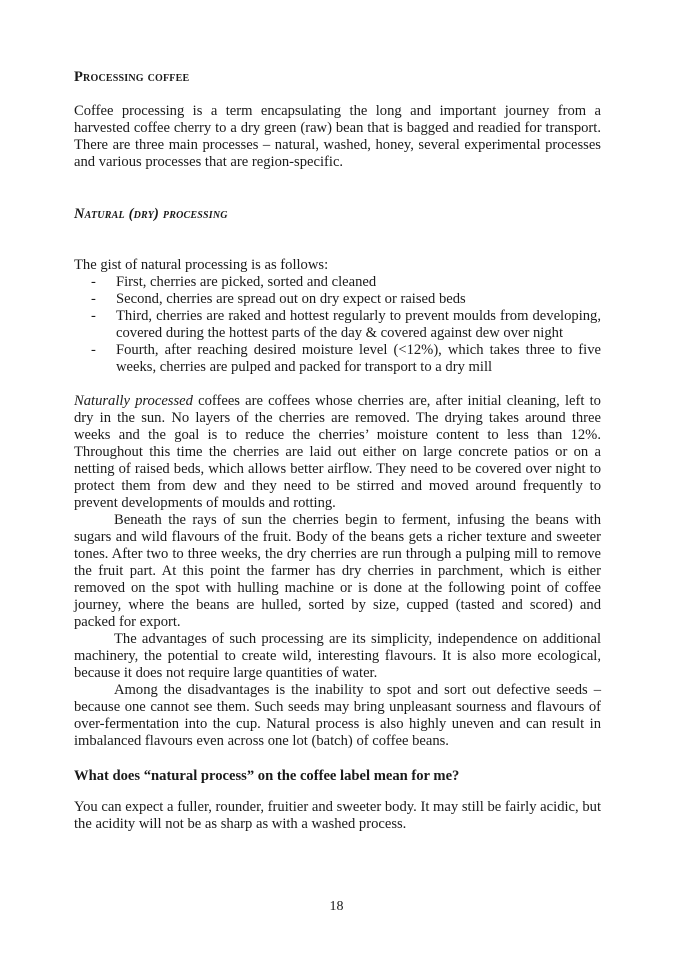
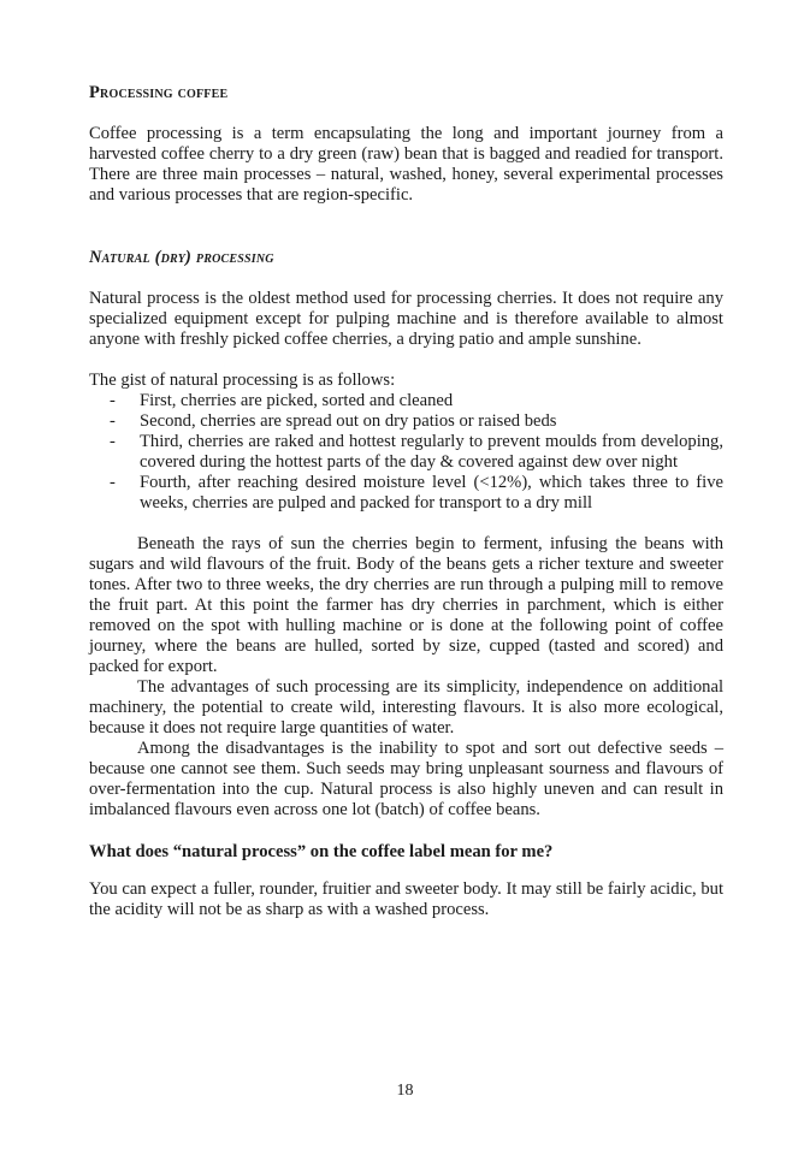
  Processing coffee
  Coffee processing is a term encapsulating the long and important journey from a harvested coffee cherry to a dry green (raw) bean that is bagged and readied for transport. There are three main processes – natural, washed, honey, several experimental processes and various processes that are region-specific.
  Natural (dry) processing
+ Natural process is the oldest method used for processing cherries. It does not require any specialized equipment except for pulping machine and is therefore available to almost anyone with freshly picked coffee cherries, a drying patio and ample sunshine.
  The gist of natural processing is as follows:
  -
  First, cherries are picked, sorted and cleaned
  -
- Second, cherries are spread out on dry expect or raised beds
+ Second, cherries are spread out on dry patios or raised beds
  -
  Third, cherries are raked and hottest regularly to prevent moulds from developing, covered during the hottest parts of the day & covered against dew over night
  -
  Fourth, after reaching desired moisture level (<12%), which takes three to five weeks, cherries are pulped and packed for transport to a dry mill
- Naturally processed coffees are coffees whose cherries are, after initial cleaning, left to dry in the sun. No layers of the cherries are removed. The drying takes around three weeks and the goal is to reduce the cherries’ moisture content to less than 12%. Throughout this time the cherries are laid out either on large concrete patios or on a netting of raised beds, which allows better airflow. They need to be covered over night to protect them from dew and they need to be stirred and moved around frequently to prevent developments of moulds and rotting.
  Beneath the rays of sun the cherries begin to ferment, infusing the beans with sugars and wild flavours of the fruit. Body of the beans gets a richer texture and sweeter tones. After two to three weeks, the dry cherries are run through a pulping mill to remove the fruit part. At this point the farmer has dry cherries in parchment, which is either removed on the spot with hulling machine or is done at the following point of coffee journey, where the beans are hulled, sorted by size, cupped (tasted and scored) and packed for export.
  The advantages of such processing are its simplicity, independence on additional machinery, the potential to create wild, interesting flavours. It is also more ecological, because it does not require large quantities of water.
  Among the disadvantages is the inability to spot and sort out defective seeds – because one cannot see them. Such seeds may bring unpleasant sourness and flavours of over-fermentation into the cup. Natural process is also highly uneven and can result in imbalanced flavours even across one lot (batch) of coffee beans.
  What does “natural process” on the coffee label mean for me?
  You can expect a fuller, rounder, fruitier and sweeter body. It may still be fairly acidic, but the acidity will not be as sharp as with a washed process.
  18
